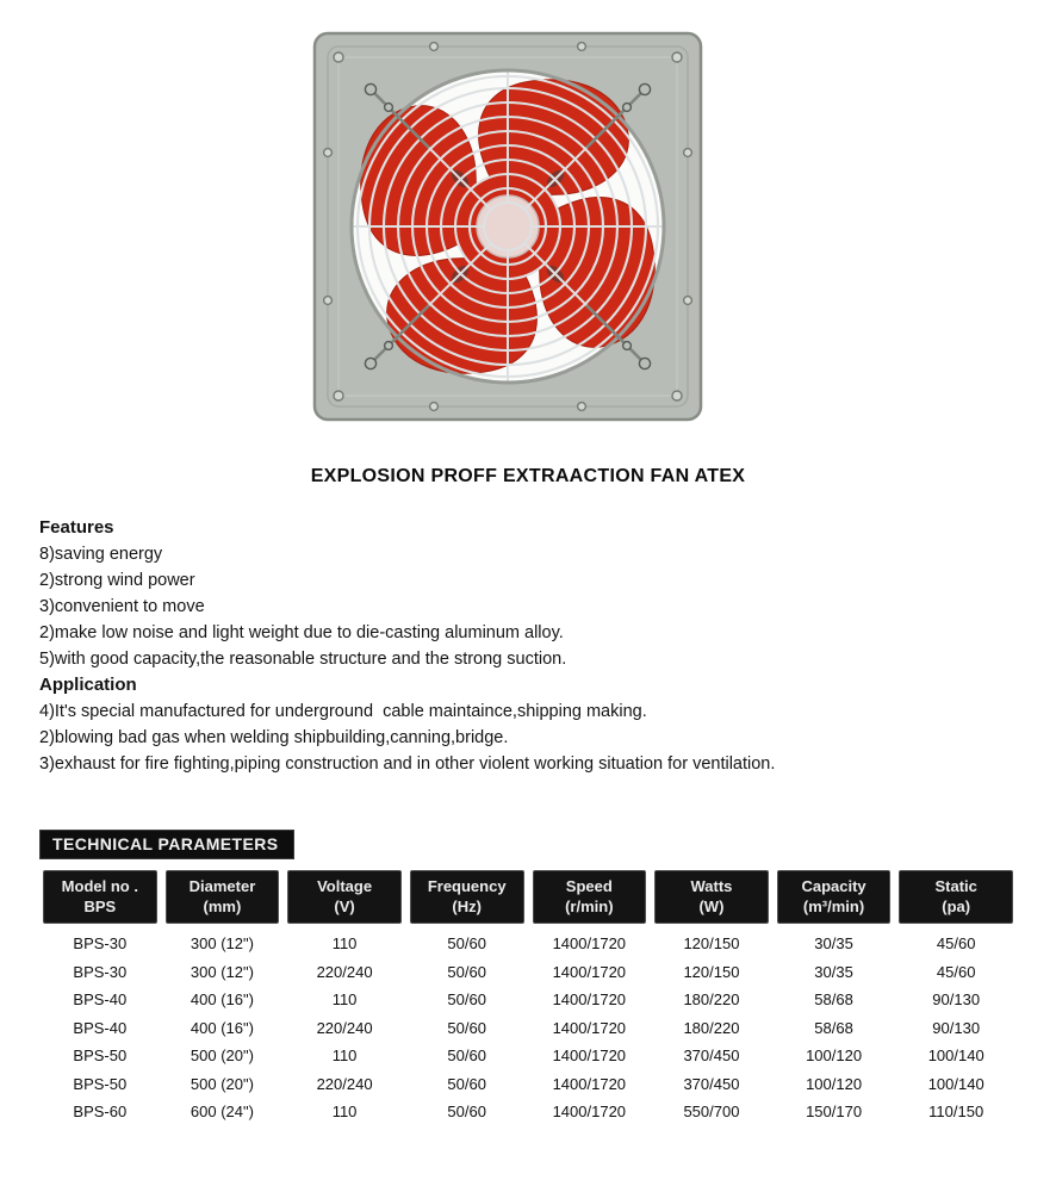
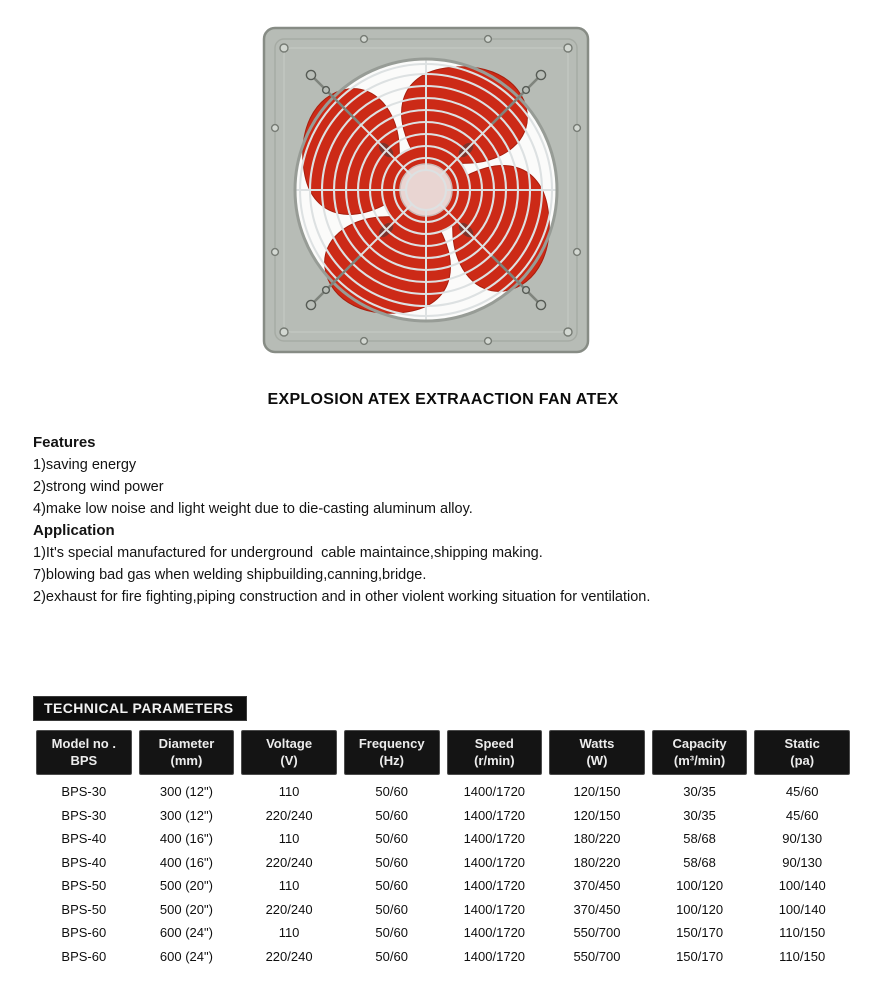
- EXPLOSION PROFF EXTRAACTION FAN ATEX
+ EXPLOSION ATEX EXTRAACTION FAN ATEX
  Features
- 8)saving energy
+ 1)saving energy
  2)strong wind power
- 3)convenient to move
- 2)make low noise and light weight due to die-casting aluminum alloy.
+ 4)make low noise and light weight due to die-casting aluminum alloy.
- 5)with good capacity,the reasonable structure and the strong suction.
  Application
- 4)It's special manufactured for underground cable maintaince,shipping making.
+ 1)It's special manufactured for underground cable maintaince,shipping making.
- 2)blowing bad gas when welding shipbuilding,canning,bridge.
+ 7)blowing bad gas when welding shipbuilding,canning,bridge.
- 3)exhaust for fire fighting,piping construction and in other violent working situation for ventilation.
+ 2)exhaust for fire fighting,piping construction and in other violent working situation for ventilation.
  TECHNICAL PARAMETERS
  Model no . BPS	Diameter (mm)	Voltage (V)	Frequency (Hz)	Speed (r/min)	Watts (W)	Capacity (m³/min)	Static (pa)
  BPS-30	300 (12")	110	50/60	1400/1720	120/150	30/35	45/60
  BPS-30	300 (12")	220/240	50/60	1400/1720	120/150	30/35	45/60
  BPS-40	400 (16")	110	50/60	1400/1720	180/220	58/68	90/130
  BPS-40	400 (16")	220/240	50/60	1400/1720	180/220	58/68	90/130
  BPS-50	500 (20")	110	50/60	1400/1720	370/450	100/120	100/140
  BPS-50	500 (20")	220/240	50/60	1400/1720	370/450	100/120	100/140
  BPS-60	600 (24")	110	50/60	1400/1720	550/700	150/170	110/150
+ BPS-60	600 (24")	220/240	50/60	1400/1720	550/700	150/170	110/150
